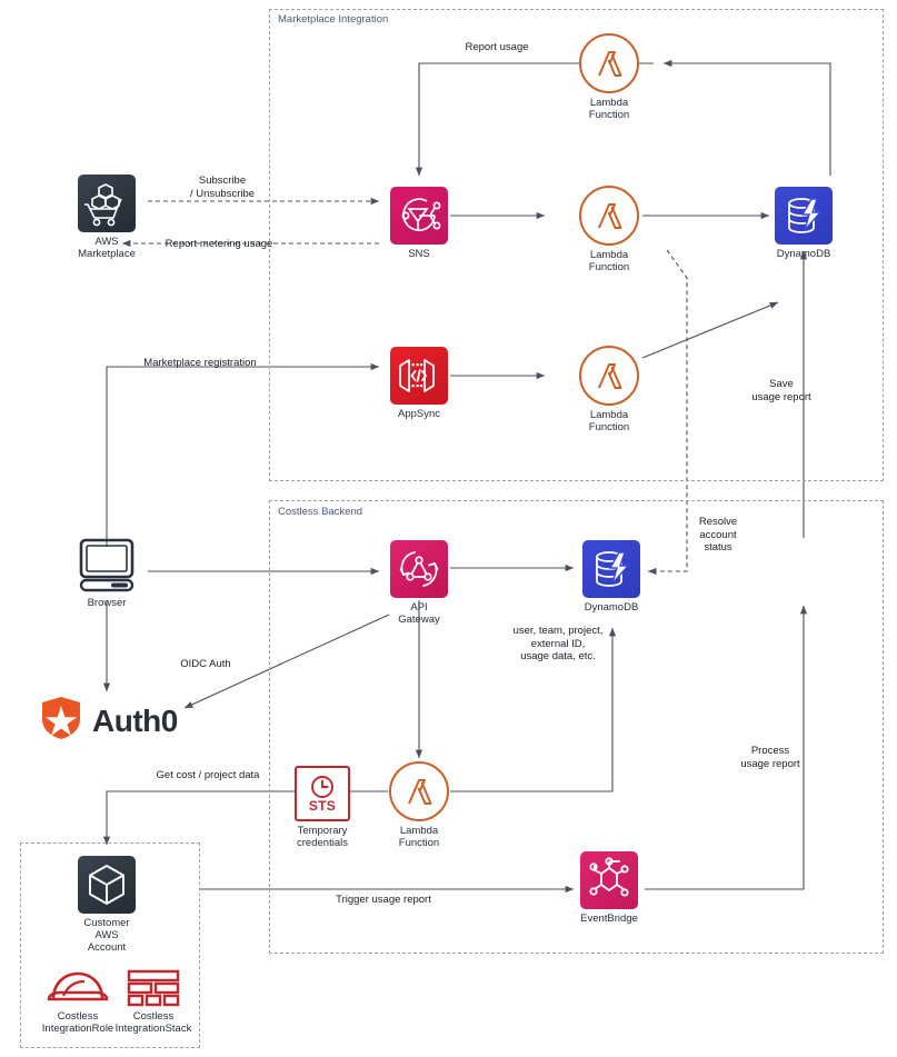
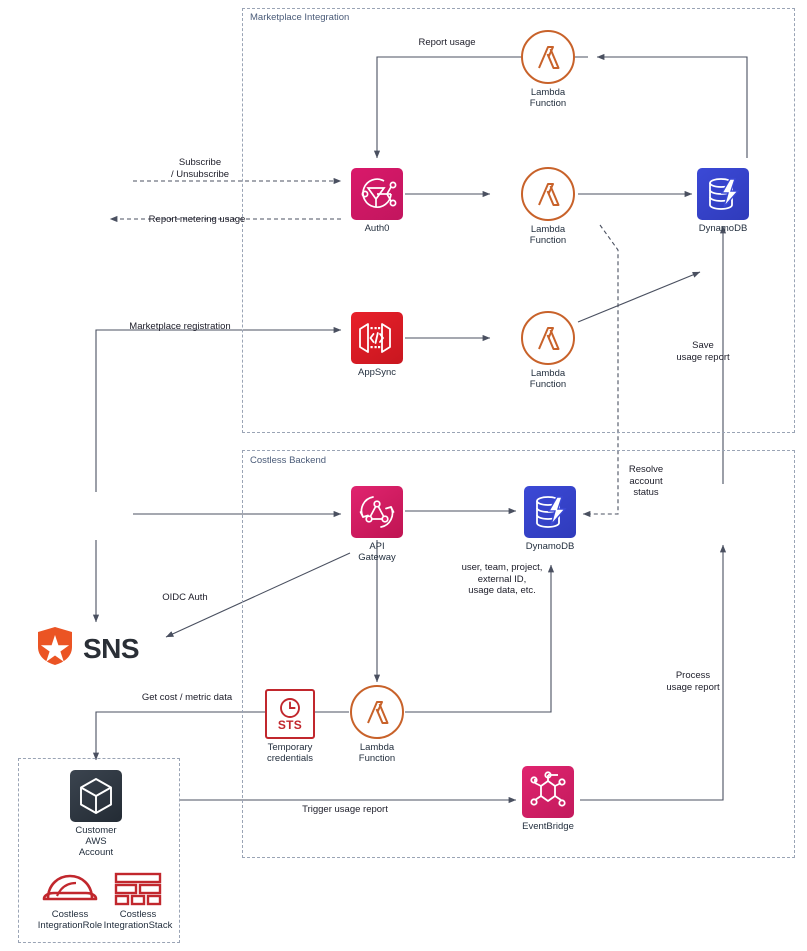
  Marketplace Integration
  Costless Backend
- AWS Marketplace
- SNS
+ Auth0
  Lambda Function
  Lambda Function
  DynamoDB
  AppSync
  Lambda
  Function
- Browser
  API Gateway
  DynamoDB
  Lambda
  Function
- Auth0
+ SNS
  STS
  Temporary
  credentials
  Customer
  AWS Account
  Costless
  IntegrationRole
  Costless
  IntegrationStack
  EventBridge
  Report usage
  Subscribe
  / Unsubscribe
  Report metering usage
  Marketplace registration
  Save
  usage report
  Resolve
  account
  status
  user, team, project,
  external ID,
  usage data, etc.
  OIDC Auth
- Get cost / project data
+ Get cost / metric data
  Trigger usage report
  Process
  usage report
